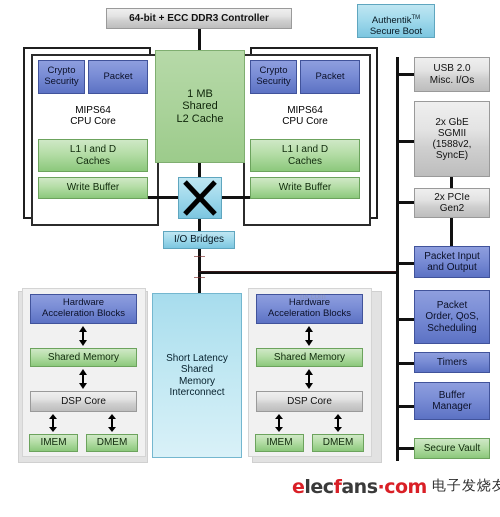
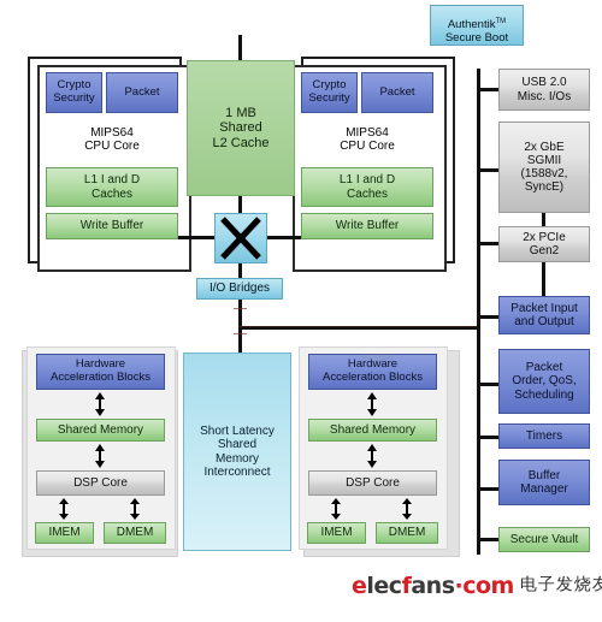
- 64-bit + ECC DDR3 Controller
  Authentik
  Secure Boot
  Crypto
  Security
  Packet
  MIPS64
  CPU Core
  L1 I and D
  Caches
  Write Buffer
  Crypto
  Security
  Packet
  MIPS64
  CPU Core
  L1 I and D
  Caches
  Write Buffer
  1 MB
  Shared
  L2 Cache
  I/O Bridges
  Short Latency
  Shared
  Memory
  Interconnect
  Hardware
  Acceleration Blocks
  Shared Memory
  DSP Core
  IMEM
  DMEM
  Hardware
  Acceleration Blocks
  Shared Memory
  DSP Core
  IMEM
  DMEM
  USB 2.0
  Misc. I/Os
  2x GbE
  SGMII
  (1588v2,
  SyncE)
  2x PCIe
  Gen2
  Packet Input
  and Output
  Packet
  Order, QoS,
  Scheduling
  Timers
  Buffer
  Manager
  Secure Vault
  elecfans·com
  电子发烧友
  ns.com
